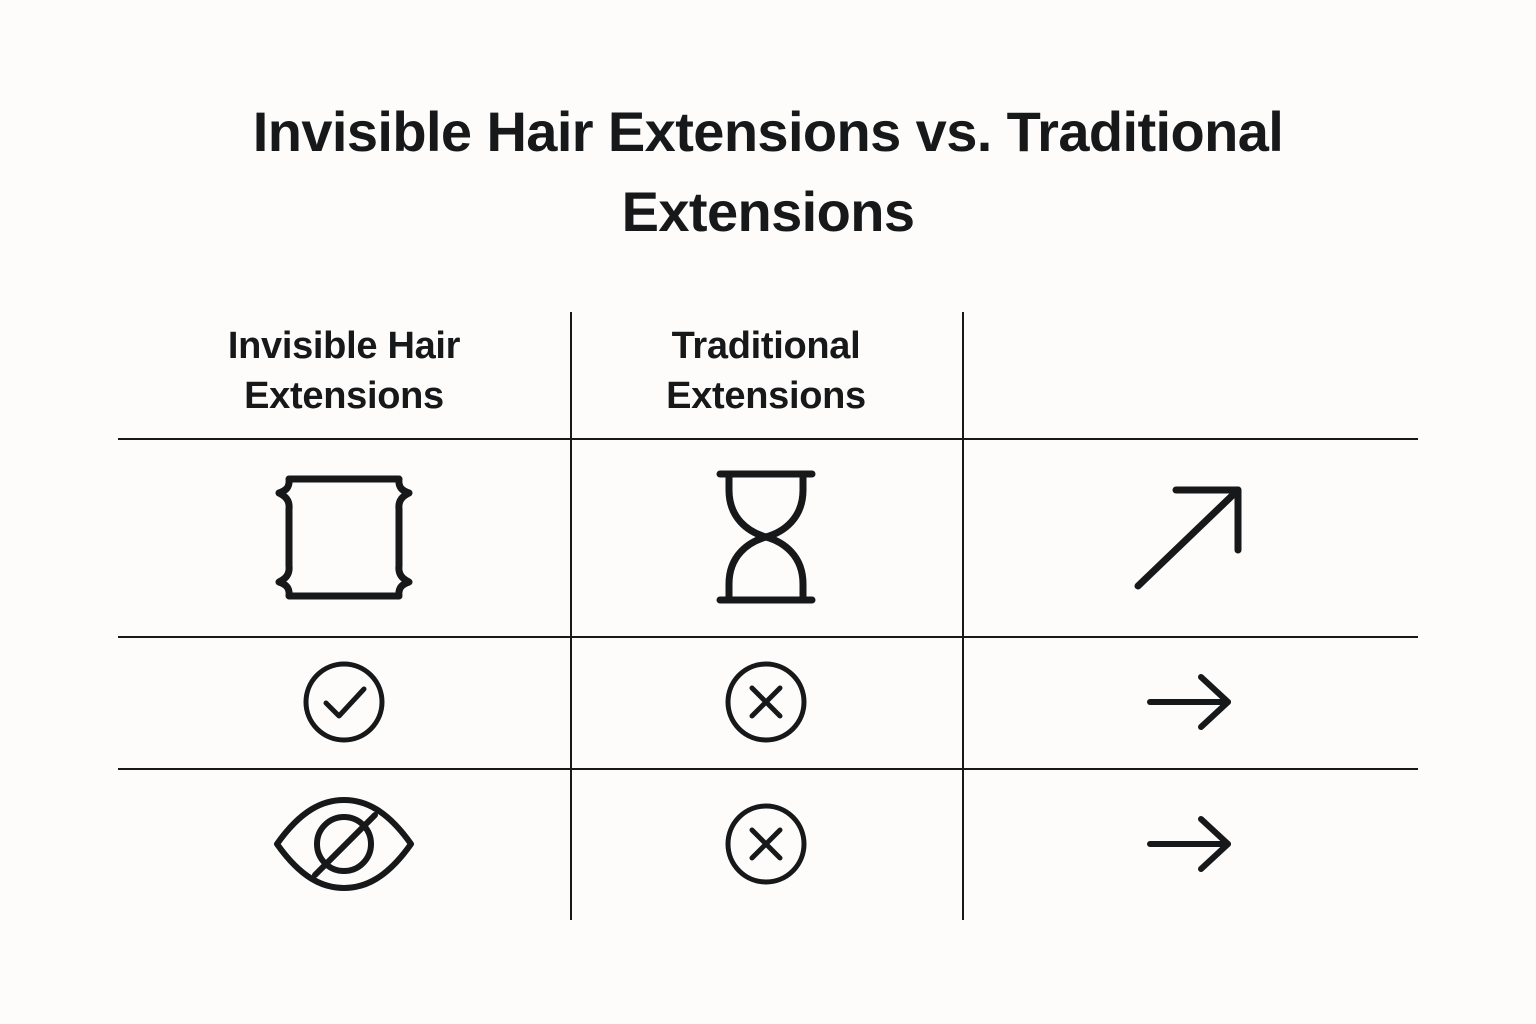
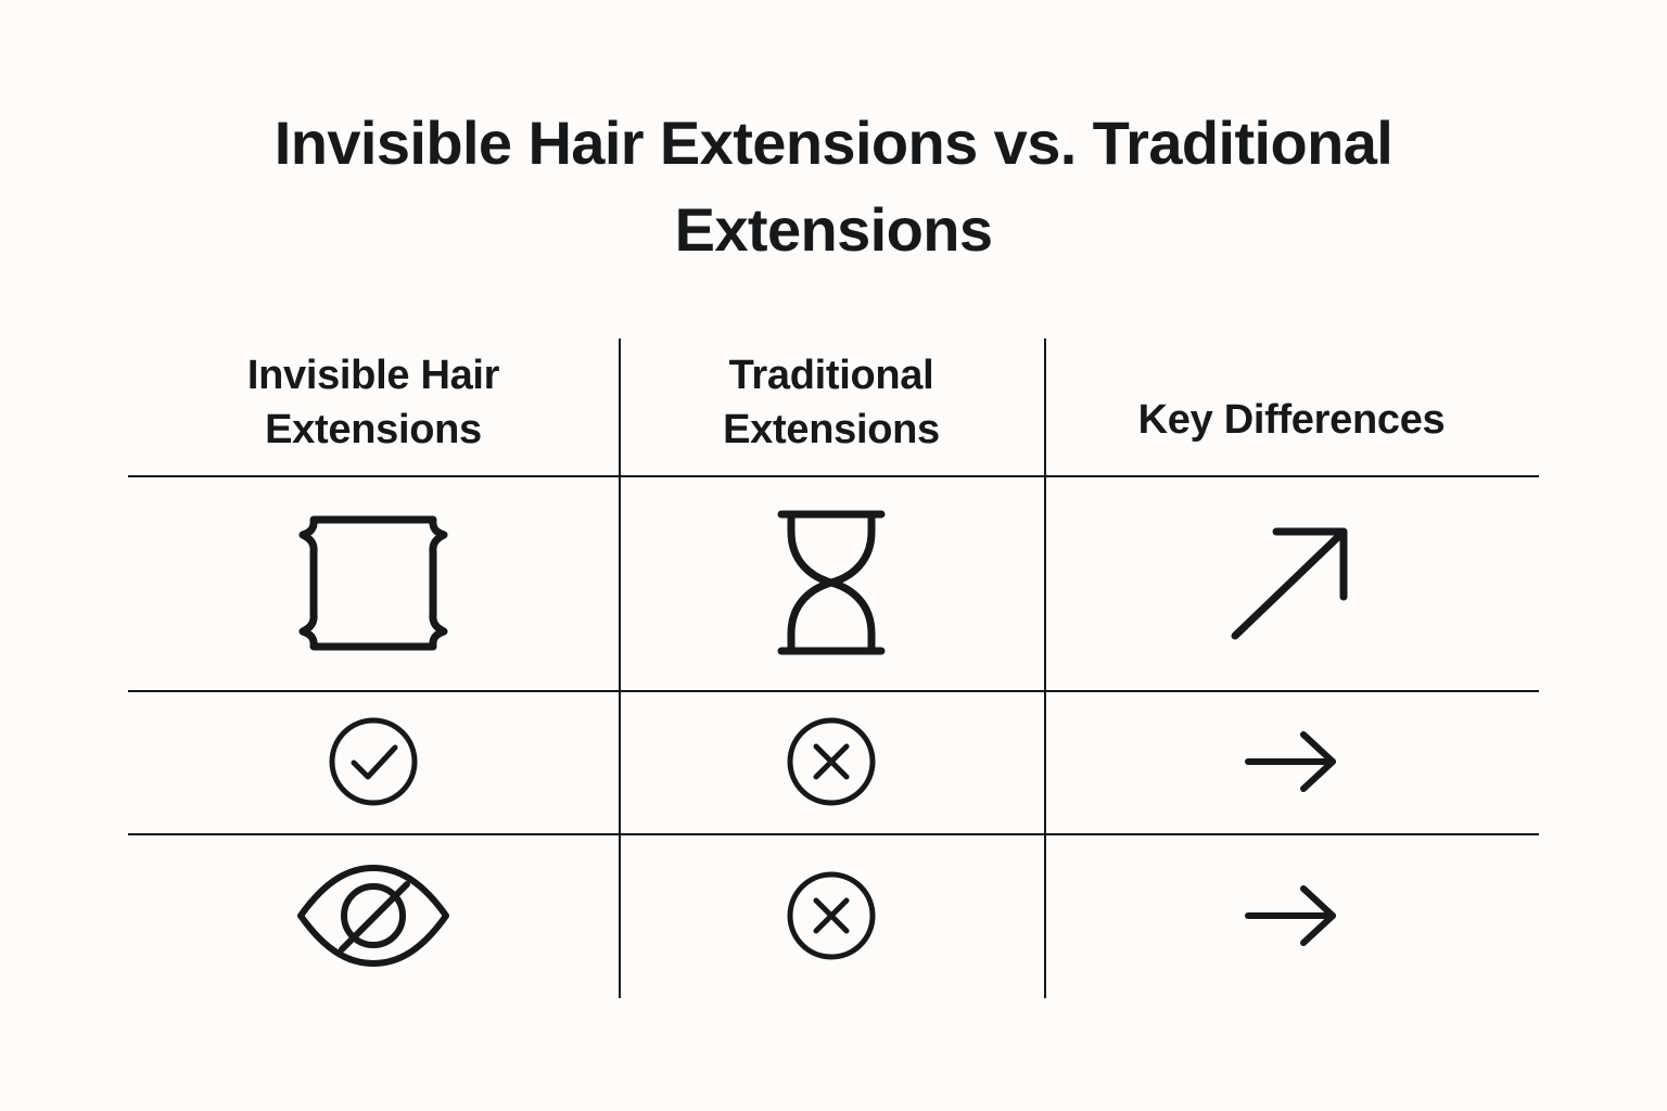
  Invisible Hair Extensions vs. Traditional
  Extensions
  Invisible Hair
  Extensions
  Traditional
  Extensions
+ Key Differences
